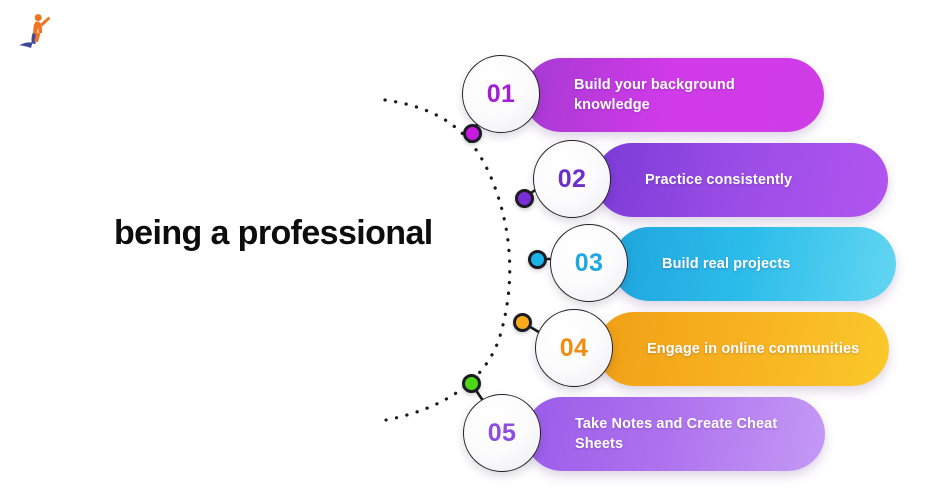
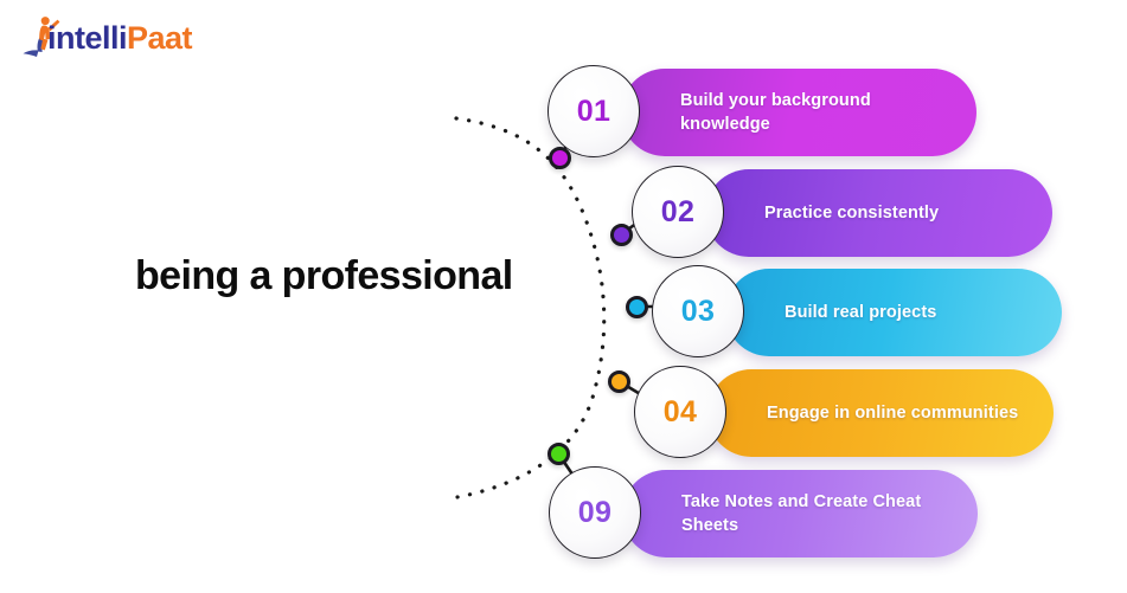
+ intelliPaat
  being a professional
  Build your background knowledge
  01
  Practice consistently
  02
  Build real projects
  03
  Engage in online communities
  04
  Take Notes and Create Cheat Sheets
- 05
+ 09
